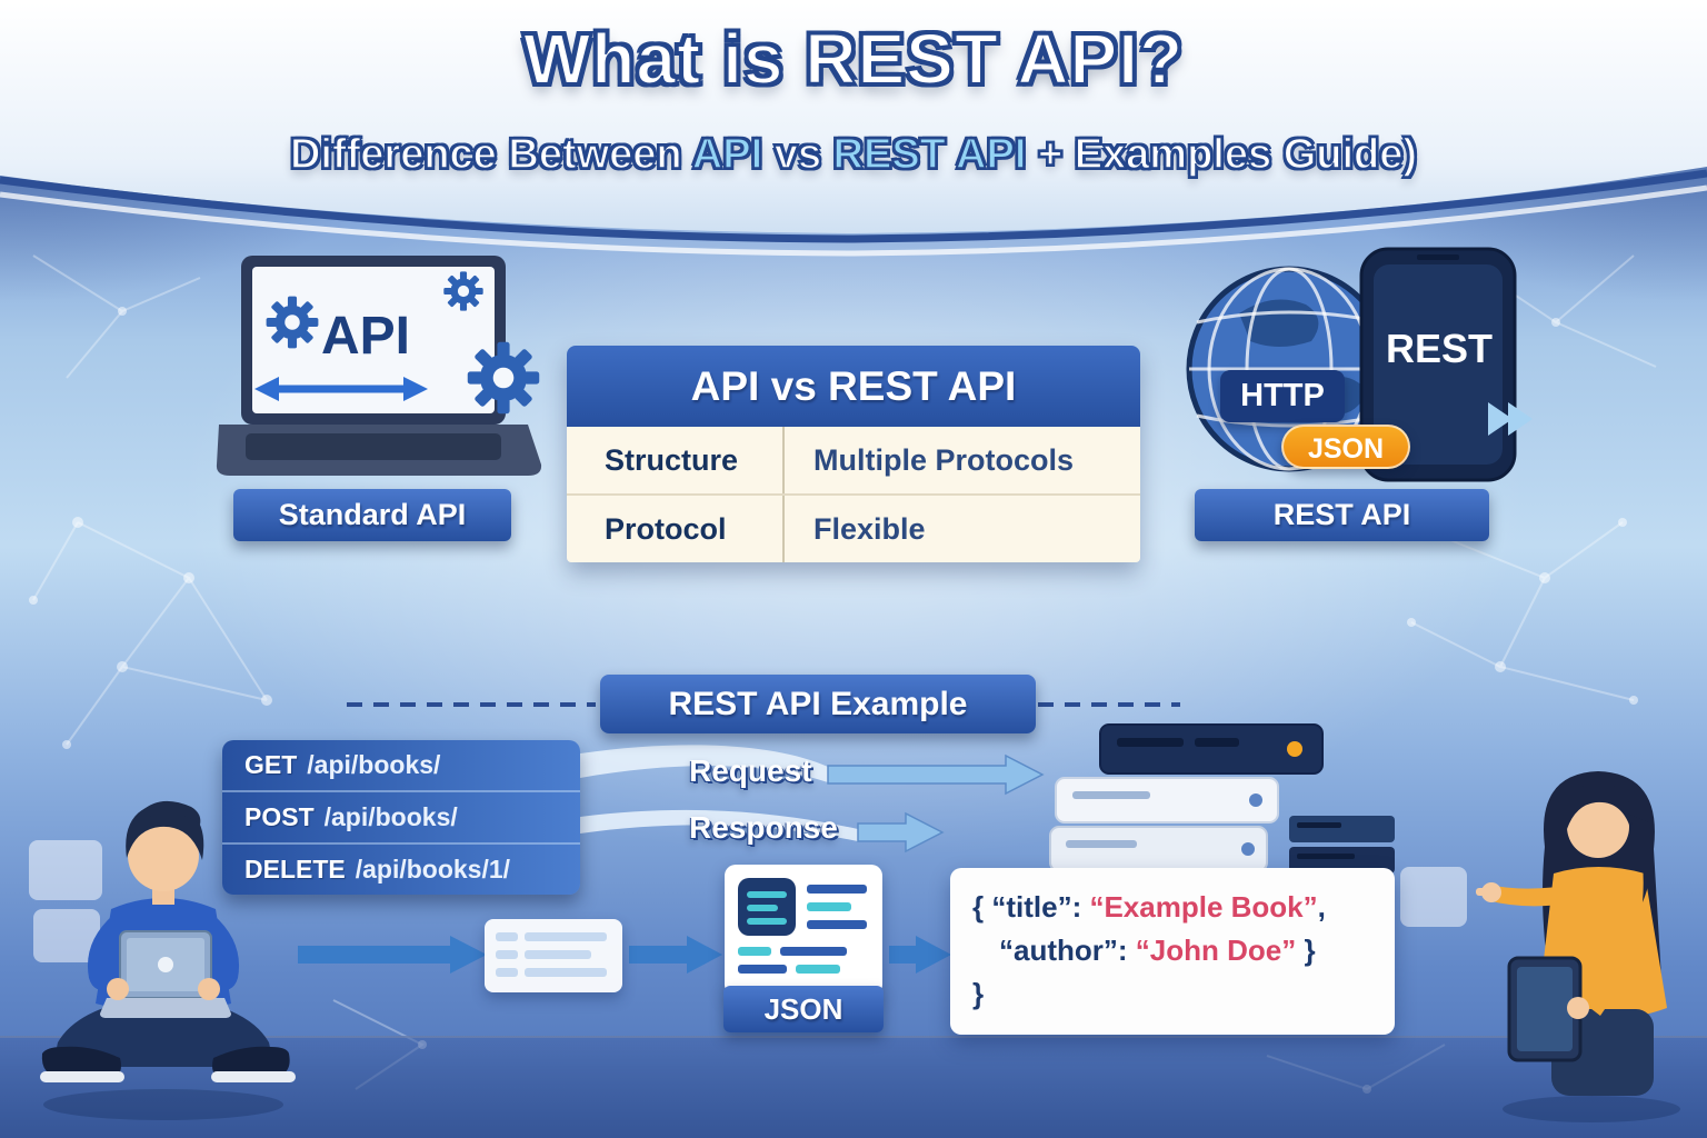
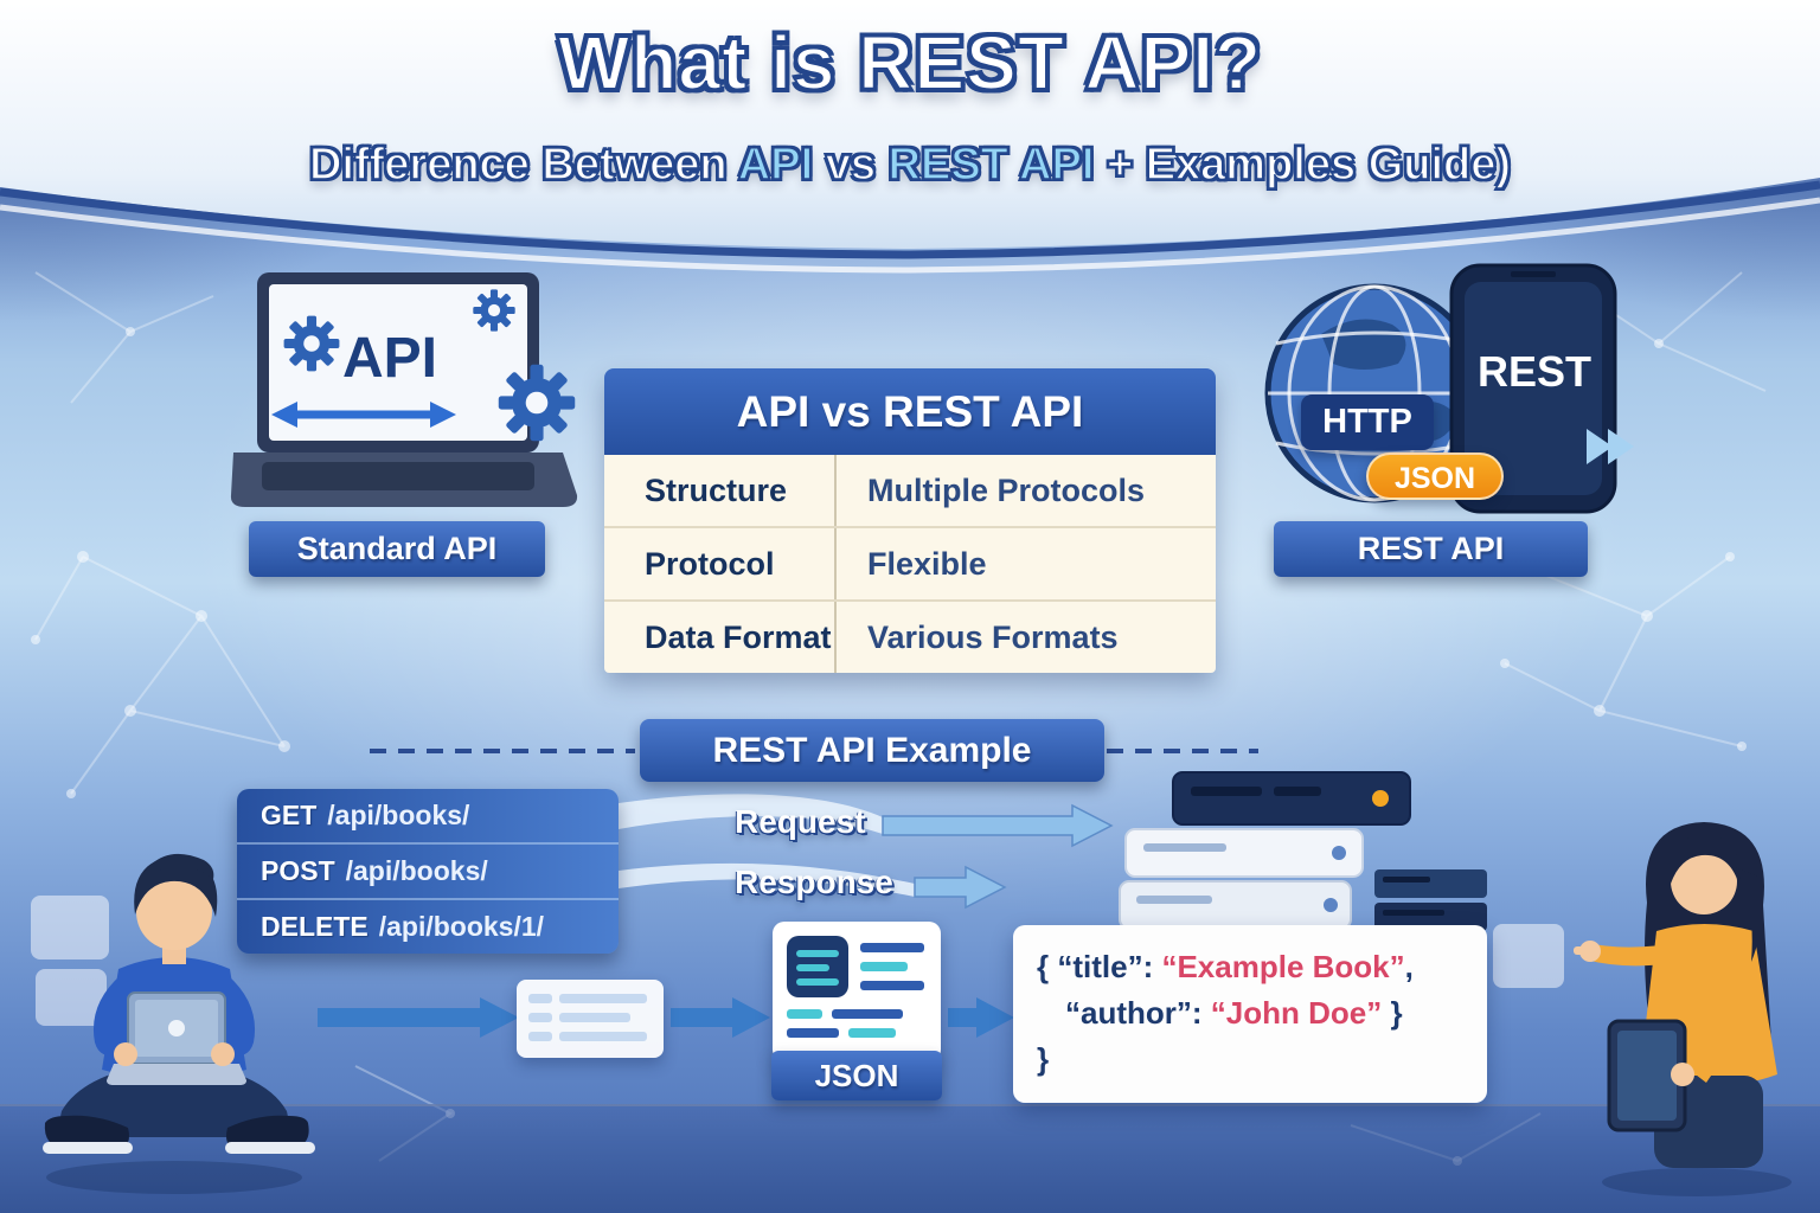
  What is REST API?
  Difference Between API vs REST API + Examples Guide)
  API
  Standard API
  API vs REST API
  Structure
  Multiple Protocols
  Protocol
  Flexible
+ Data Format
+ Various Formats
  REST
  HTTP
  JSON
  REST API
  REST API Example
  GET
  /api/books/
  POST
  /api/books/
  DELETE
  /api/books/1/
  Request
  Response
  JSON
  { “title”: “Example Book”,
  “author”: “John Doe” }
  }
